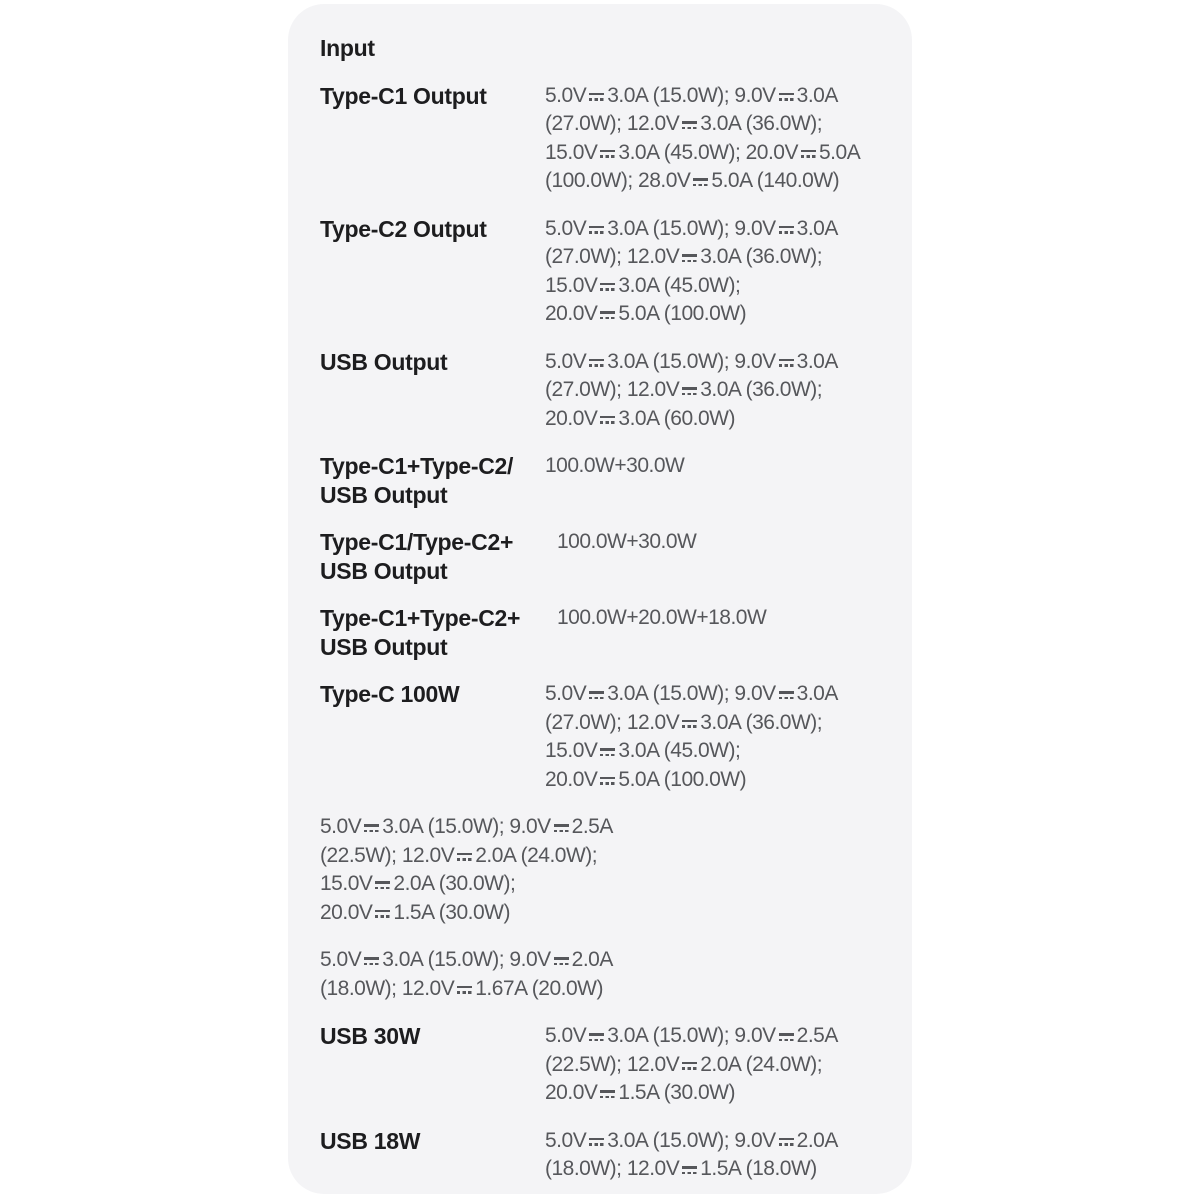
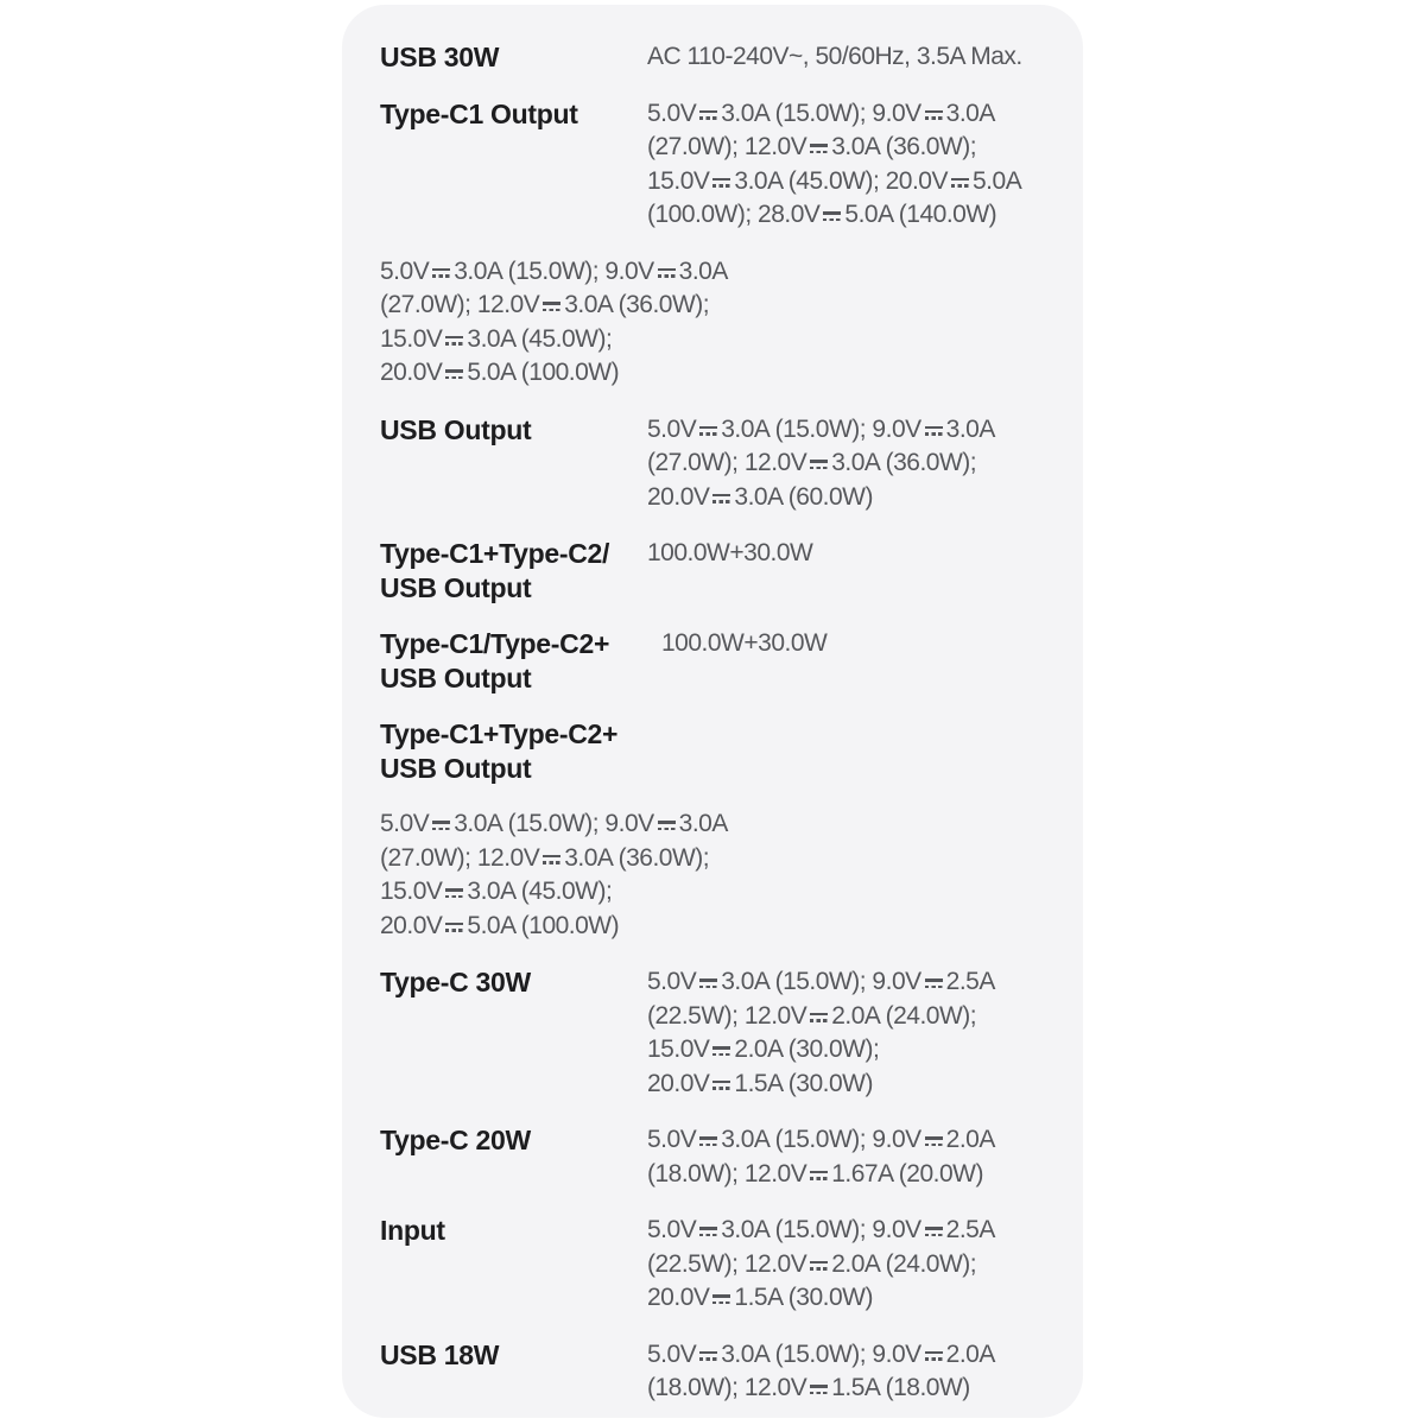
- Input
+ USB 30W
+ AC 110-240V~, 50/60Hz, 3.5A Max.
  Type-C1 Output
  5.0V 3.0A (15.0W); 9.0V 3.0A
  (27.0W); 12.0V 3.0A (36.0W);
  15.0V 3.0A (45.0W); 20.0V 5.0A
  (100.0W); 28.0V 5.0A (140.0W)
- Type-C2 Output
  5.0V 3.0A (15.0W); 9.0V 3.0A
  (27.0W); 12.0V 3.0A (36.0W);
  15.0V 3.0A (45.0W);
  20.0V 5.0A (100.0W)
  USB Output
  5.0V 3.0A (15.0W); 9.0V 3.0A
  (27.0W); 12.0V 3.0A (36.0W);
  20.0V 3.0A (60.0W)
  Type-C1+Type-C2/
  USB Output
  100.0W+30.0W
  Type-C1/Type-C2+
  USB Output
  100.0W+30.0W
  Type-C1+Type-C2+
  USB Output
- 100.0W+20.0W+18.0W
- Type-C 100W
  5.0V 3.0A (15.0W); 9.0V 3.0A
  (27.0W); 12.0V 3.0A (36.0W);
  15.0V 3.0A (45.0W);
  20.0V 5.0A (100.0W)
+ Type-C 30W
  5.0V 3.0A (15.0W); 9.0V 2.5A
  (22.5W); 12.0V 2.0A (24.0W);
  15.0V 2.0A (30.0W);
  20.0V 1.5A (30.0W)
+ Type-C 20W
  5.0V 3.0A (15.0W); 9.0V 2.0A
  (18.0W); 12.0V 1.67A (20.0W)
- USB 30W
+ Input
  5.0V 3.0A (15.0W); 9.0V 2.5A
  (22.5W); 12.0V 2.0A (24.0W);
  20.0V 1.5A (30.0W)
  USB 18W
  5.0V 3.0A (15.0W); 9.0V 2.0A
  (18.0W); 12.0V 1.5A (18.0W)
